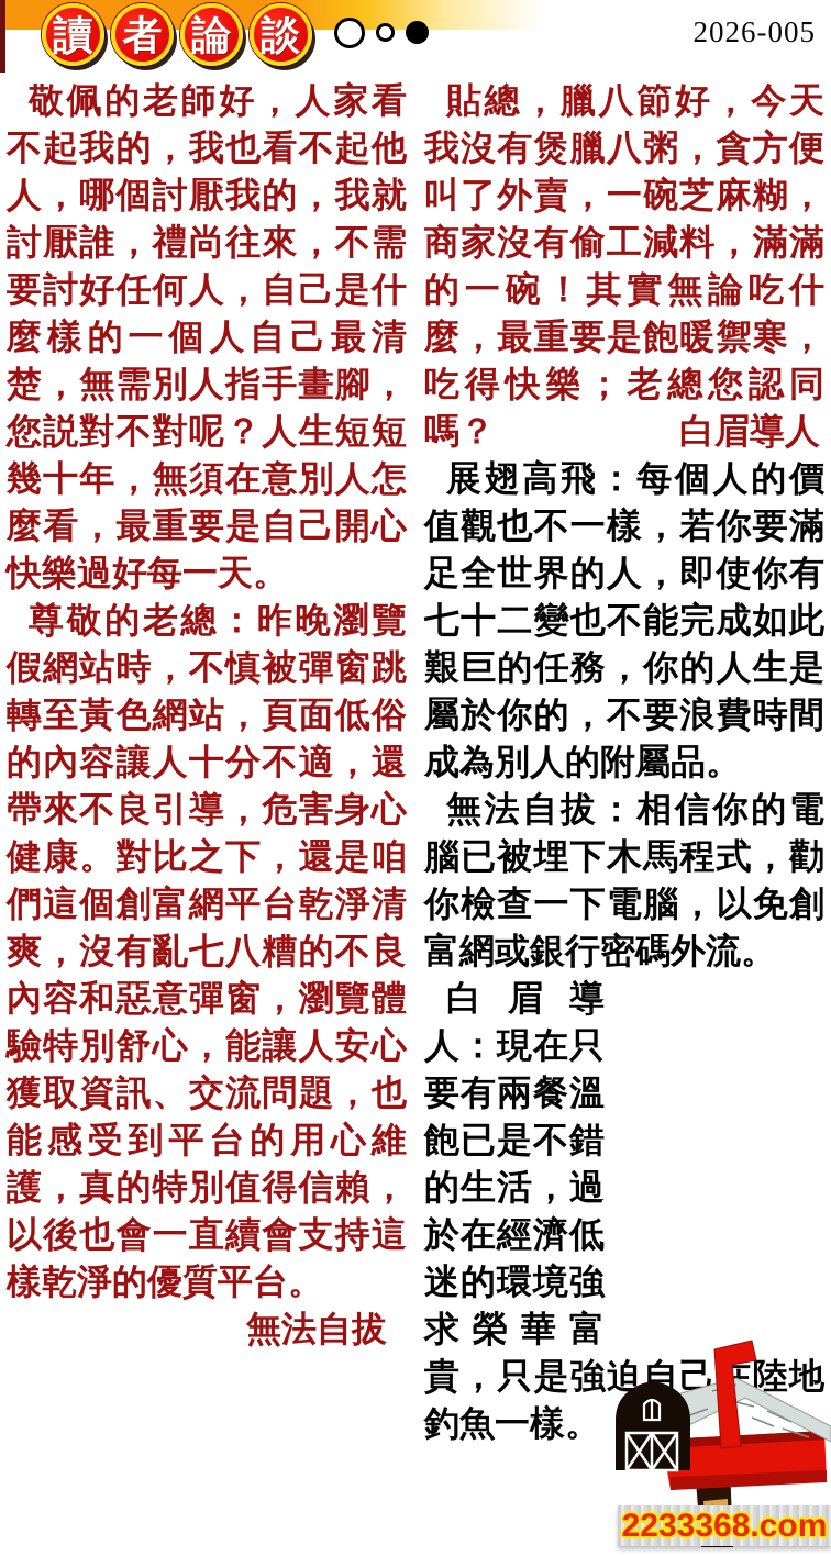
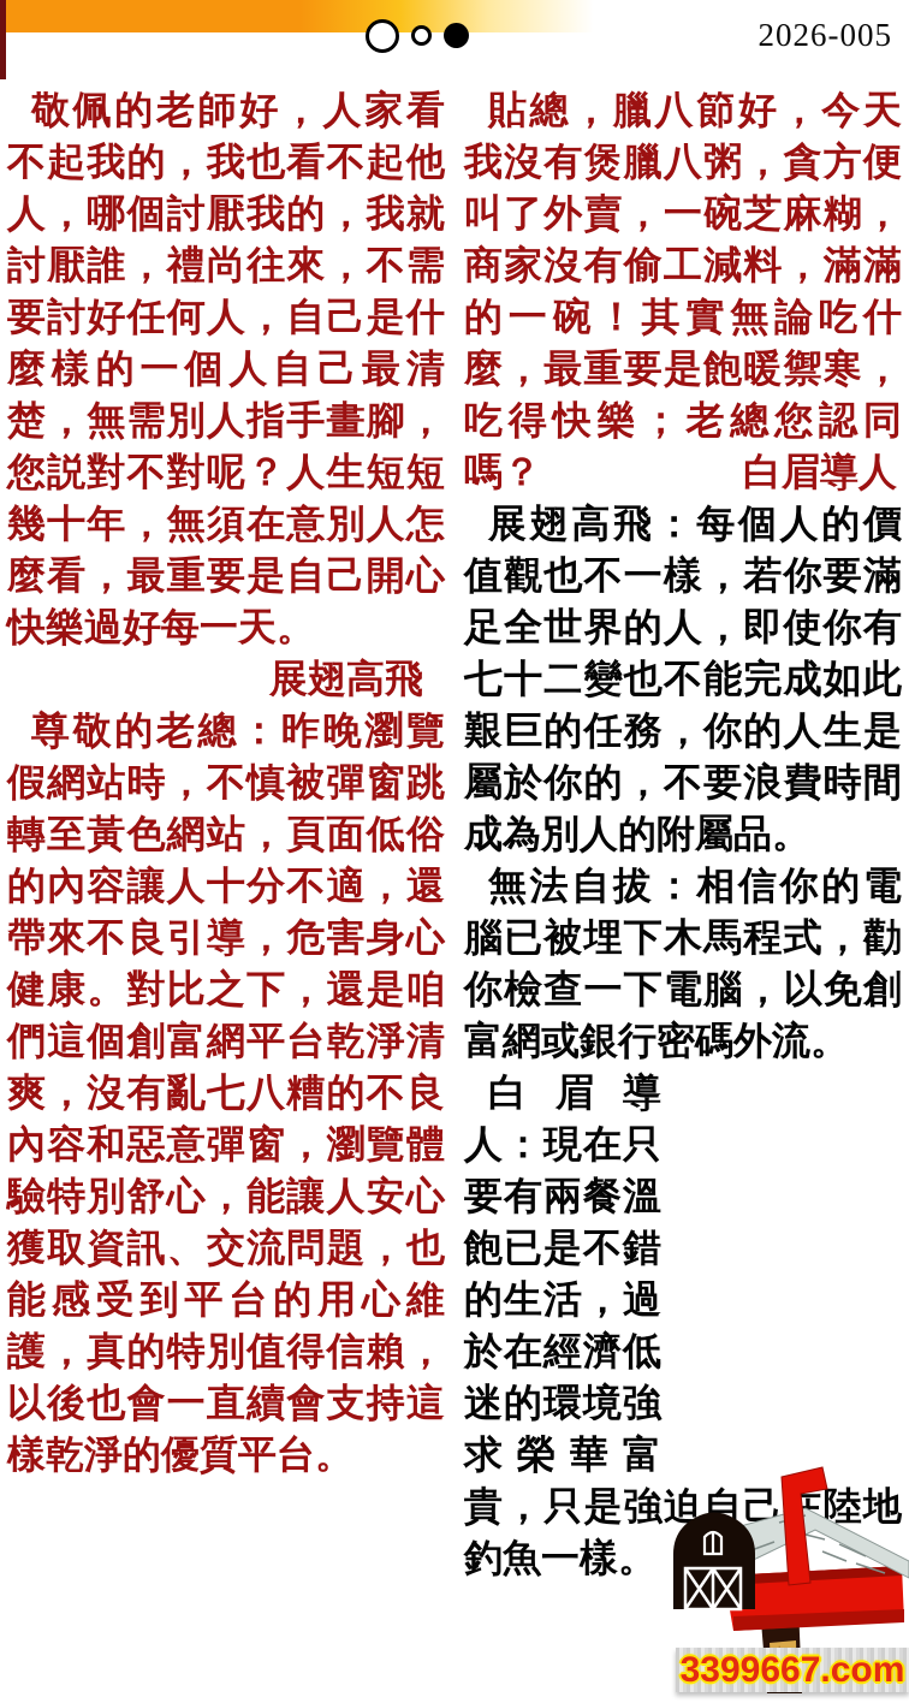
- 讀
- 者
- 論
- 談
  2026-005
  敬佩的老師好，人家看不起我的，我也看不起他人，哪個討厭我的，我就討厭誰，禮尚往來，不需要討好任何人，自己是什麼樣的一個人自己最清楚，無需別人指手畫腳，您説對不對呢？人生短短幾十年，無須在意別人怎麼看，最重要是自己開心快樂過好每一天。
+ 展翅高飛
  尊敬的老總：昨晚瀏覽假網站時，不慎被彈窗跳轉至黃色網站，頁面低俗的內容讓人十分不適，還帶來不良引導，危害身心健康。對比之下，還是咱們這個創富網平台乾淨清爽，沒有亂七八糟的不良內容和惡意彈窗，瀏覽體驗特別舒心，能讓人安心獲取資訊、交流問題，也能感受到平台的用心維護，真的特別值得信賴，以後也會一直續會支持這樣乾淨的優質平台。
- 無法自拔
  貼總，臘八節好，今天我沒有煲臘八粥，貪方便叫了外賣，一碗芝麻糊，商家沒有偷工減料，滿滿的一碗！其實無論吃什麼，最重要是飽暖禦寒，吃得快樂；老總您認同嗎？
  白眉導人
  展翅高飛：每個人的價值觀也不一樣，若你要滿足全世界的人，即使你有七十二變也不能完成如此艱巨的任務，你的人生是屬於你的，不要浪費時間成為別人的附屬品。
  無法自拔：相信你的電腦已被埋下木馬程式，勸你檢查一下電腦，以免創富網或銀行密碼外流。
  白眉導人：現在只要有兩餐溫飽已是不錯的生活，過於在經濟低迷的環境強求榮華富貴，只是強迫自己在陸地釣魚一樣。
- 2233368.com
+ 3399667.com
